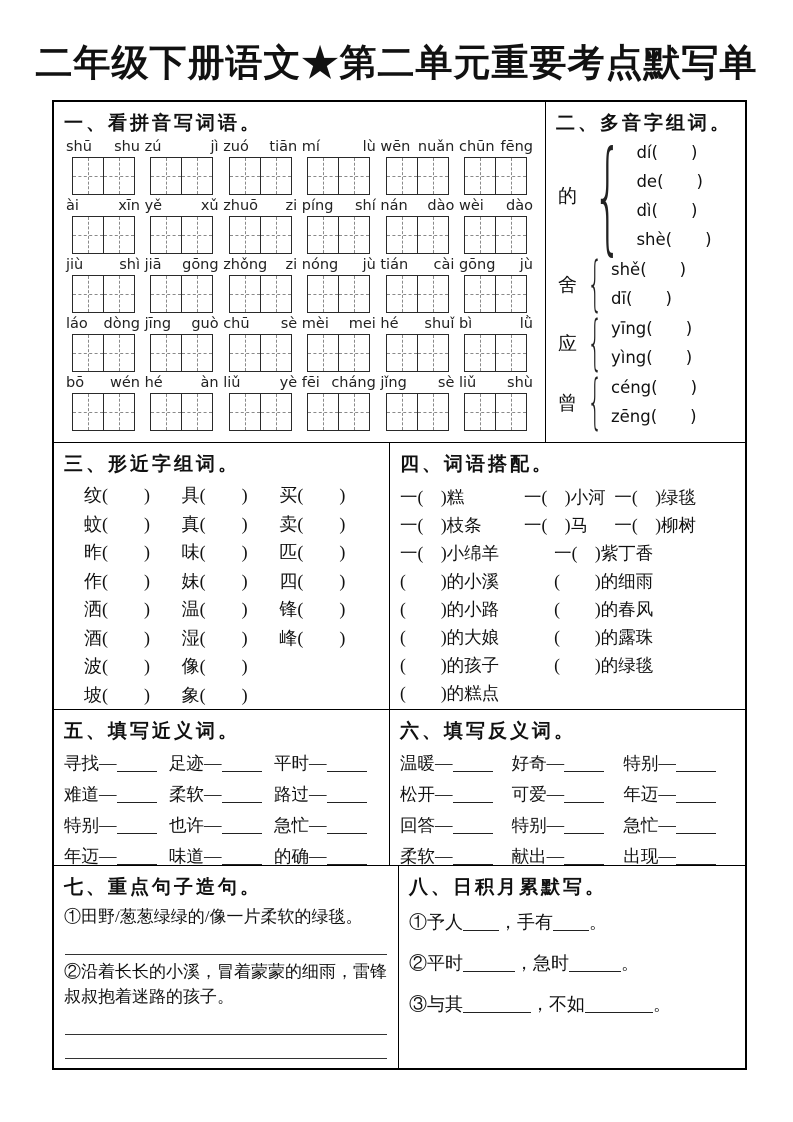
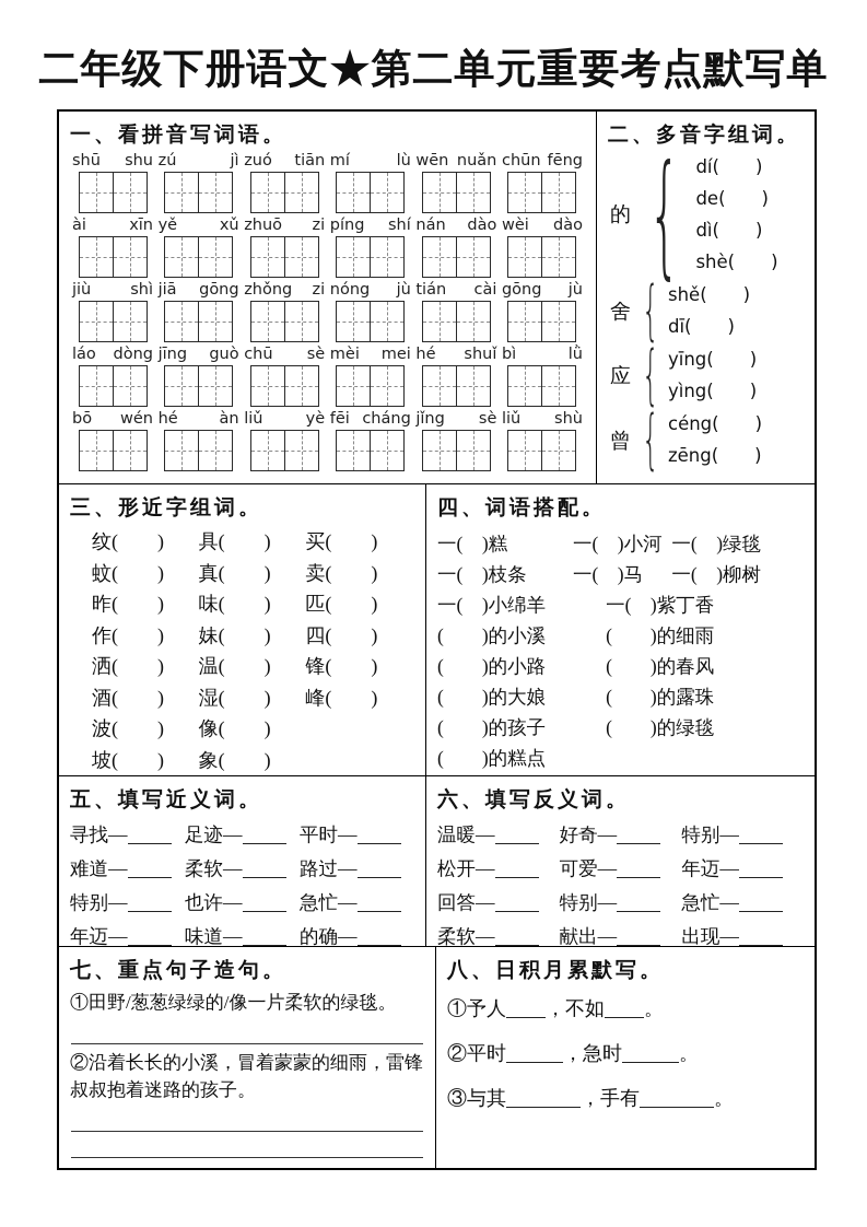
  二年级下册语文★第二单元重要考点默写单
  一、看拼音写词语。
  shū
  shu
  zú
  jì
  zuó
  tiān
  mí
  lù
  wēn
  nuǎn
  chūn
  fēng
  ài
  xīn
  yě
  xǔ
  zhuō
  zi
  píng
  shí
  nán
  dào
  wèi
  dào
  jiù
  shì
  jiā
  gōng
  zhǒng
  zi
  nóng
  jù
  tián
  cài
  gōng
  jù
  láo
  dòng
  jīng
  guò
  chū
  sè
  mèi
  mei
  hé
  shuǐ
  bì
  lǜ
  bō
  wén
  hé
  àn
  liǔ
  yè
  fēi
  cháng
  jǐng
  sè
  liǔ
  shù
  二、多音字组词。
  的
  {
  dí( )
  de( )
  dì( )
  shè( )
  舍
  {
  shě( )
  dī( )
  应
  {
  yīng( )
  yìng( )
  曾
  {
  céng( )
  zēng( )
  三、形近字组词。
  纹( )
  具( )
  买( )
  蚊( )
  真( )
  卖( )
  昨( )
  味( )
  匹( )
  作( )
  妹( )
  四( )
  洒( )
  温( )
  锋( )
  酒( )
  湿( )
  峰( )
  波( )
  像( )
  坡( )
  象( )
  四、词语搭配。
  一( )糕
  一( )小河
  一( )绿毯
  一( )枝条
  一( )马
  一( )柳树
  一( )小绵羊
  一( )紫丁香
  ( )的小溪
  ( )的细雨
  ( )的小路
  ( )的春风
  ( )的大娘
  ( )的露珠
  ( )的孩子
  ( )的绿毯
  ( )的糕点
  五、填写近义词。
  寻找—
  足迹—
  平时—
  难道—
  柔软—
  路过—
  特别—
  也许—
  急忙—
  年迈—
  味道—
  的确—
  六、填写反义词。
  温暖—
  好奇—
  特别—
  松开—
  可爱—
  年迈—
  回答—
  特别—
  急忙—
  柔软—
  献出—
  出现—
  七、重点句子造句。
  ①田野/葱葱绿绿的/像一片柔软的绿毯。
  ②沿着长长的小溪，冒着蒙蒙的细雨，雷锋叔叔抱着迷路的孩子。
  八、日积月累默写。
- ①予人 ，手有 。
+ ①予人 ，不如 。
  ②平时 ，急时 。
- ③与其 ，不如 。
+ ③与其 ，手有 。
